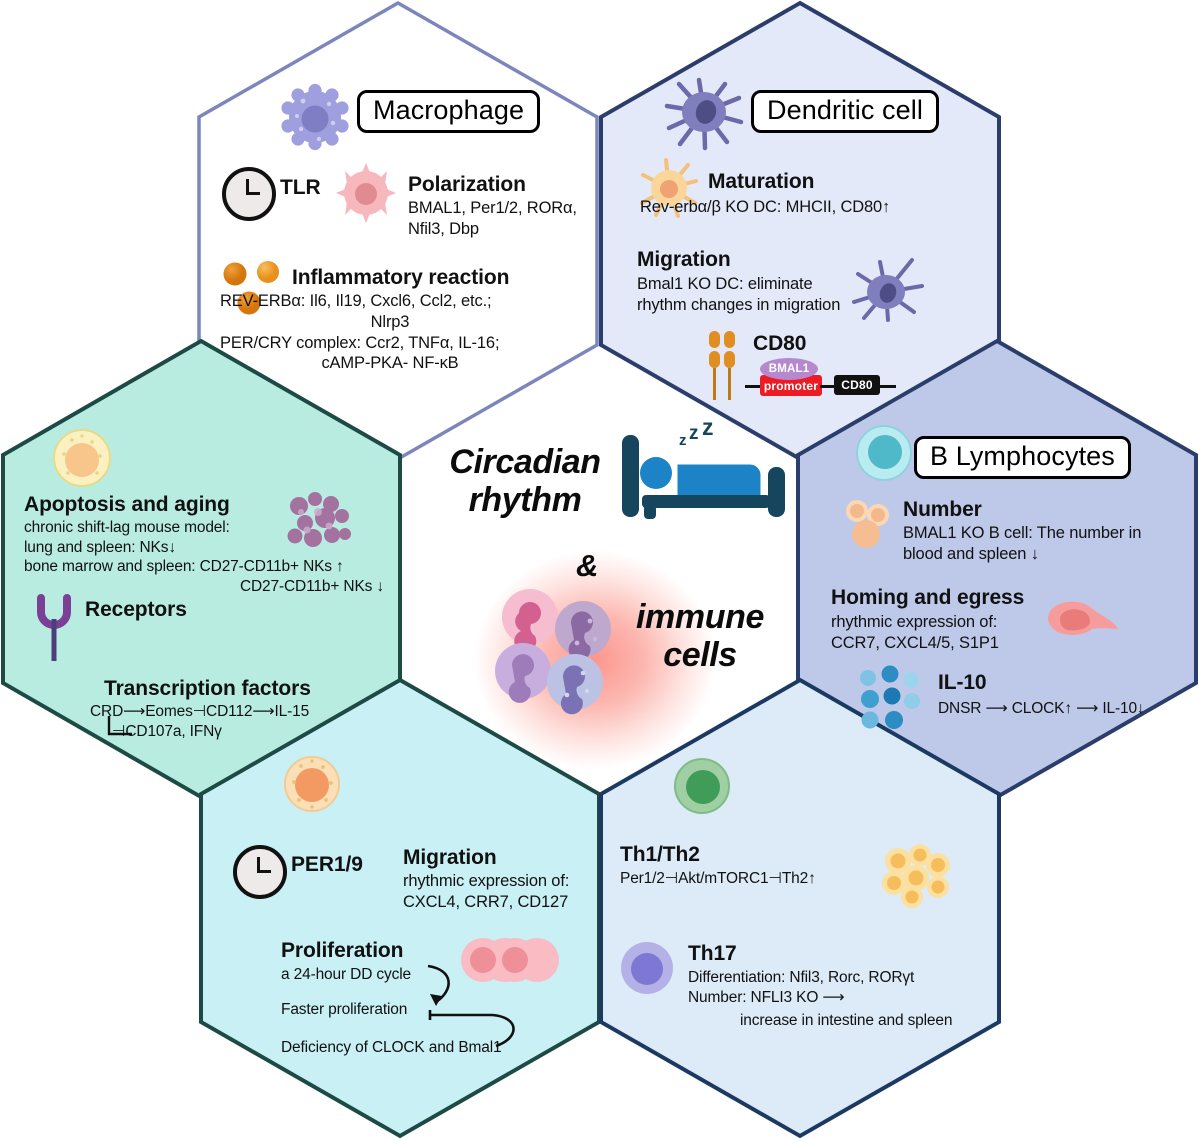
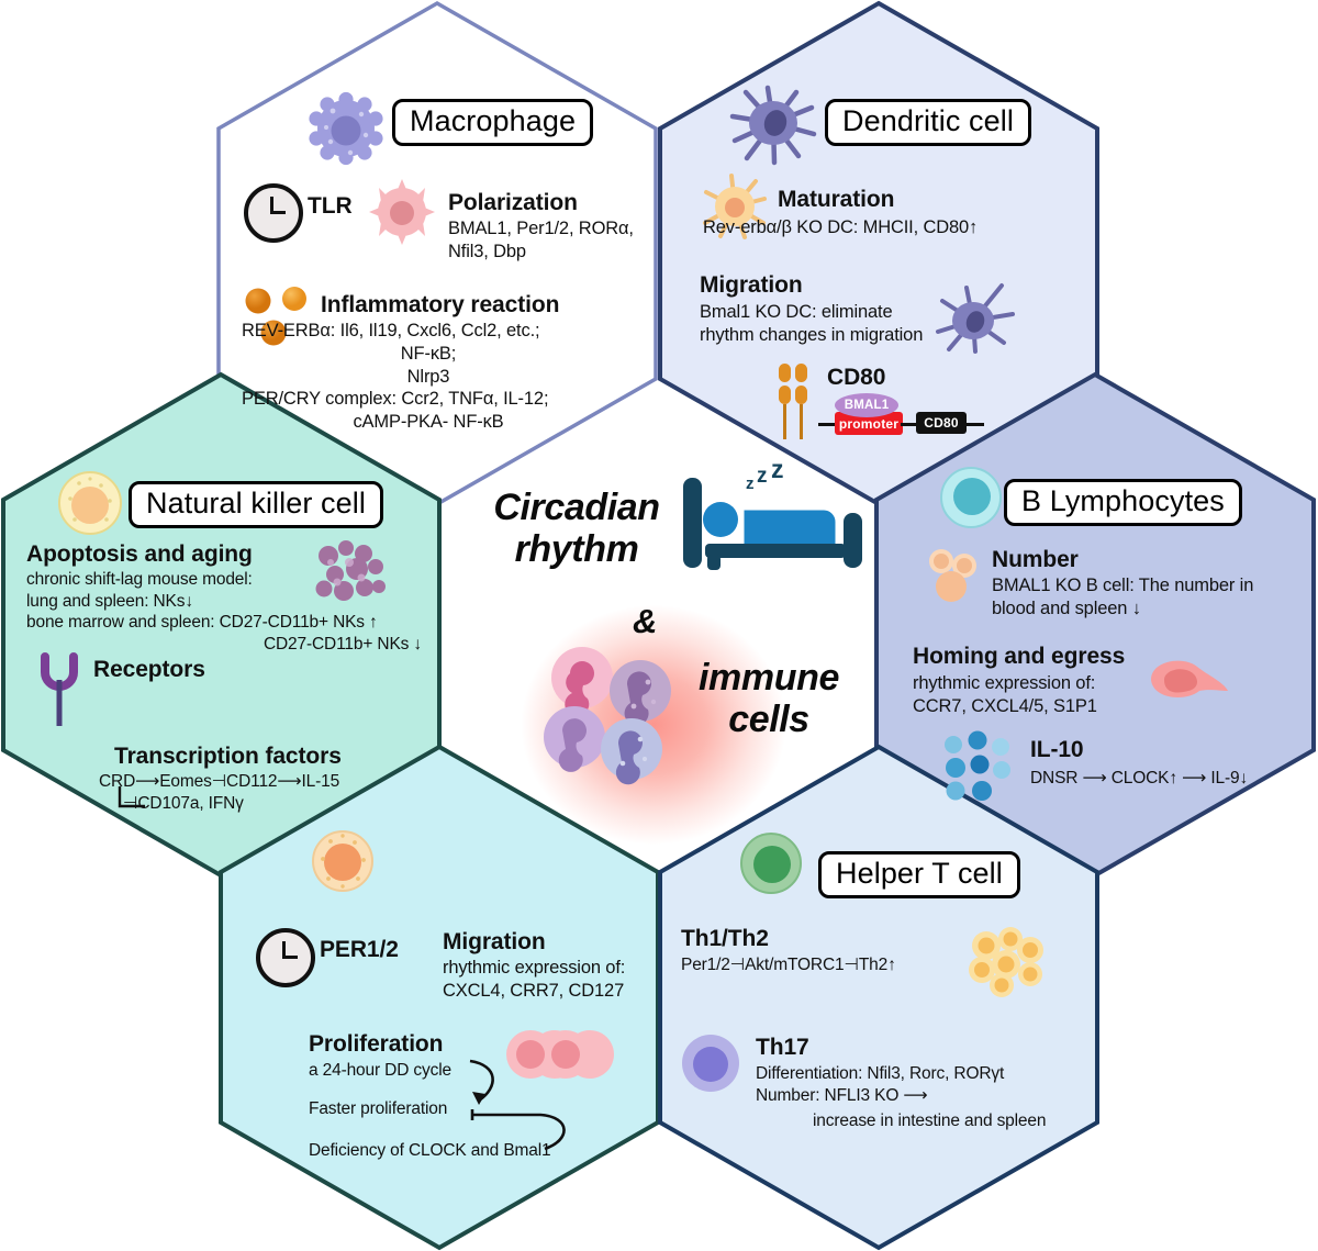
  Macrophage
  TLR
  Polarization
  BMAL1, Per1/2, RORα,
  Nfil3, Dbp
  Inflammatory reaction
  REV-ERBα: Il6, Il19, Cxcl6, Ccl2, etc.;
+ NF-κB;
  Nlrp3
- PER/CRY complex: Ccr2, TNFα, IL-16;
+ PER/CRY complex: Ccr2, TNFα, IL-12;
  cAMP-PKA- NF-κB
  Dendritic cell
  Maturation
  Rev-erbα/β KO DC: MHCII, CD80↑
  Migration
  Bmal1 KO DC: eliminate
  rhythm changes in migration
  CD80
  promoter
  CD80
  BMAL1
+ Natural killer cell
  Apoptosis and aging
  chronic shift-lag mouse model:
  lung and spleen: NKs↓
  bone marrow and spleen: CD27-CD11b+ NKs ↑
  CD27-CD11b+ NKs ↓
  Receptors
  Transcription factors
  CRD⟶Eomes⊣CD112⟶IL-15
  ⊣CD107a, IFNγ
  B Lymphocytes
  Number
  BMAL1 KO B cell: The number in
  blood and spleen ↓
  Homing and egress
  rhythmic expression of:
  CCR7, CXCL4/5, S1P1
  IL-10
- DNSR ⟶ CLOCK↑ ⟶ IL-10↓
+ DNSR ⟶ CLOCK↑ ⟶ IL-9↓
- PER1/9
+ PER1/2
  Migration
  rhythmic expression of:
  CXCL4, CRR7, CD127
  Proliferation
  a 24-hour DD cycle
  Faster proliferation
  Deficiency of CLOCK and Bmal1
+ Helper T cell
  Th1/Th2
  Per1/2⊣Akt/mTORC1⊣Th2↑
  Th17
  Differentiation: Nfil3, Rorc, RORγt
  Number: NFLI3 KO ⟶
  increase in intestine and spleen
  Circadian
  rhythm
  &
  immune
  cells
  z
  z
  z
